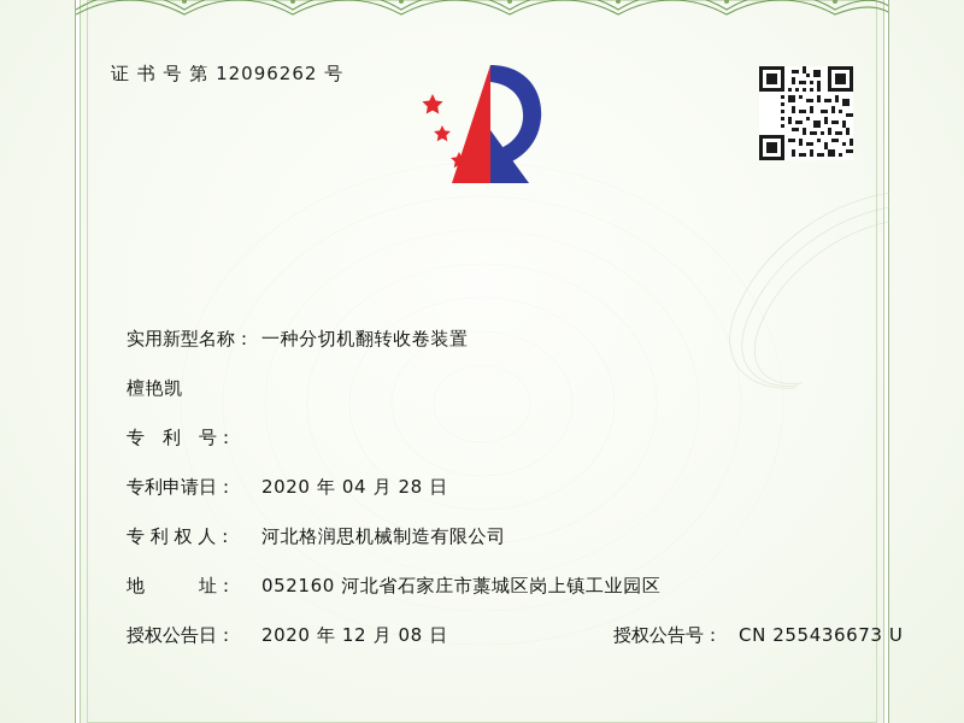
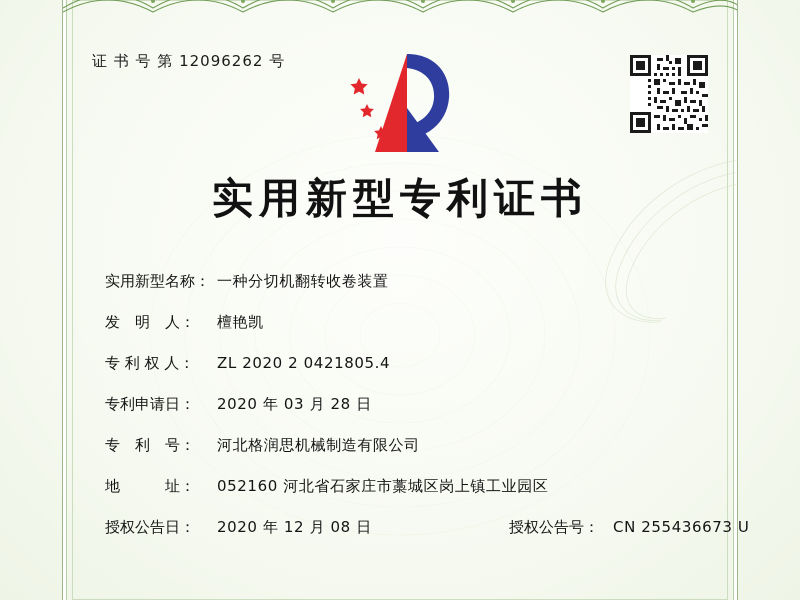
  证 书 号 第 12096262 号
+ 实用新型专利证书
  实用新型名称：
  一种分切机翻转收卷装置
+ 发 明 人：
  檀艳凯
- 专 利 号：
+ 专 利 权 人：
+ ZL 2020 2 0421805.4
  专利申请日：
- 2020 年 04 月 28 日
+ 2020 年 03 月 28 日
- 专 利 权 人：
+ 专 利 号：
  河北格润思机械制造有限公司
  地 址：
  052160 河北省石家庄市藁城区岗上镇工业园区
  授权公告日：
  2020 年 12 月 08 日
  授权公告号：
  CN 255436673 U
